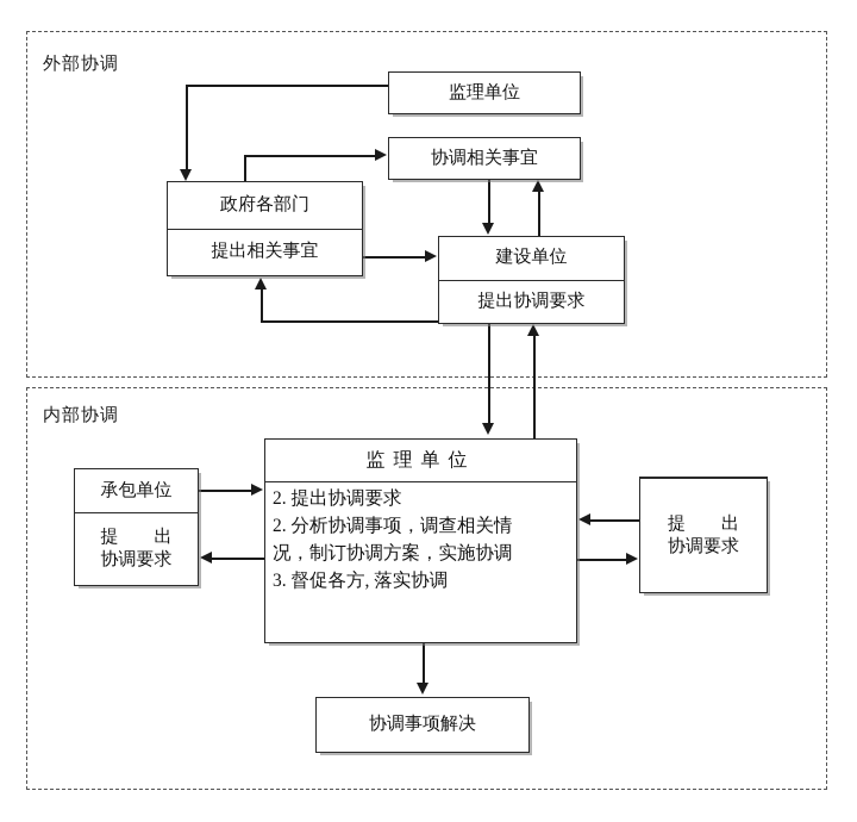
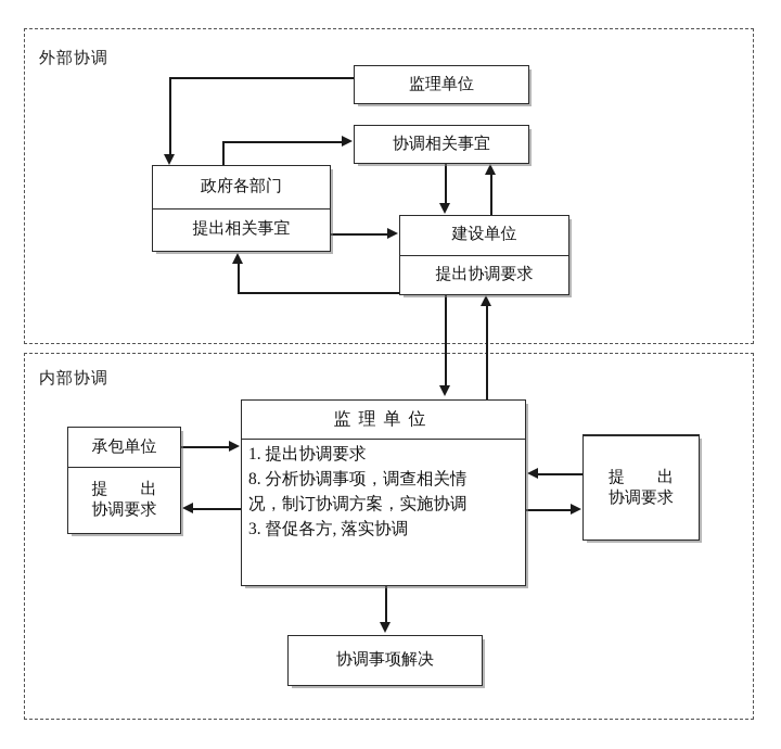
  外部协调
  内部协调
  监理单位
  协调相关事宜
  政府各部门
  提出相关事宜
  建设单位
  提出协调要求
  监理单位
- 2. 提出协调要求
+ 1. 提出协调要求
- 2. 分析协调事项，调查相关情
+ 8. 分析协调事项，调查相关情
  况，制订协调方案，实施协调
  3. 督促各方, 落实协调
  承包单位
  提 出
  协调要求
  提 出
  协调要求
  协调事项解决
